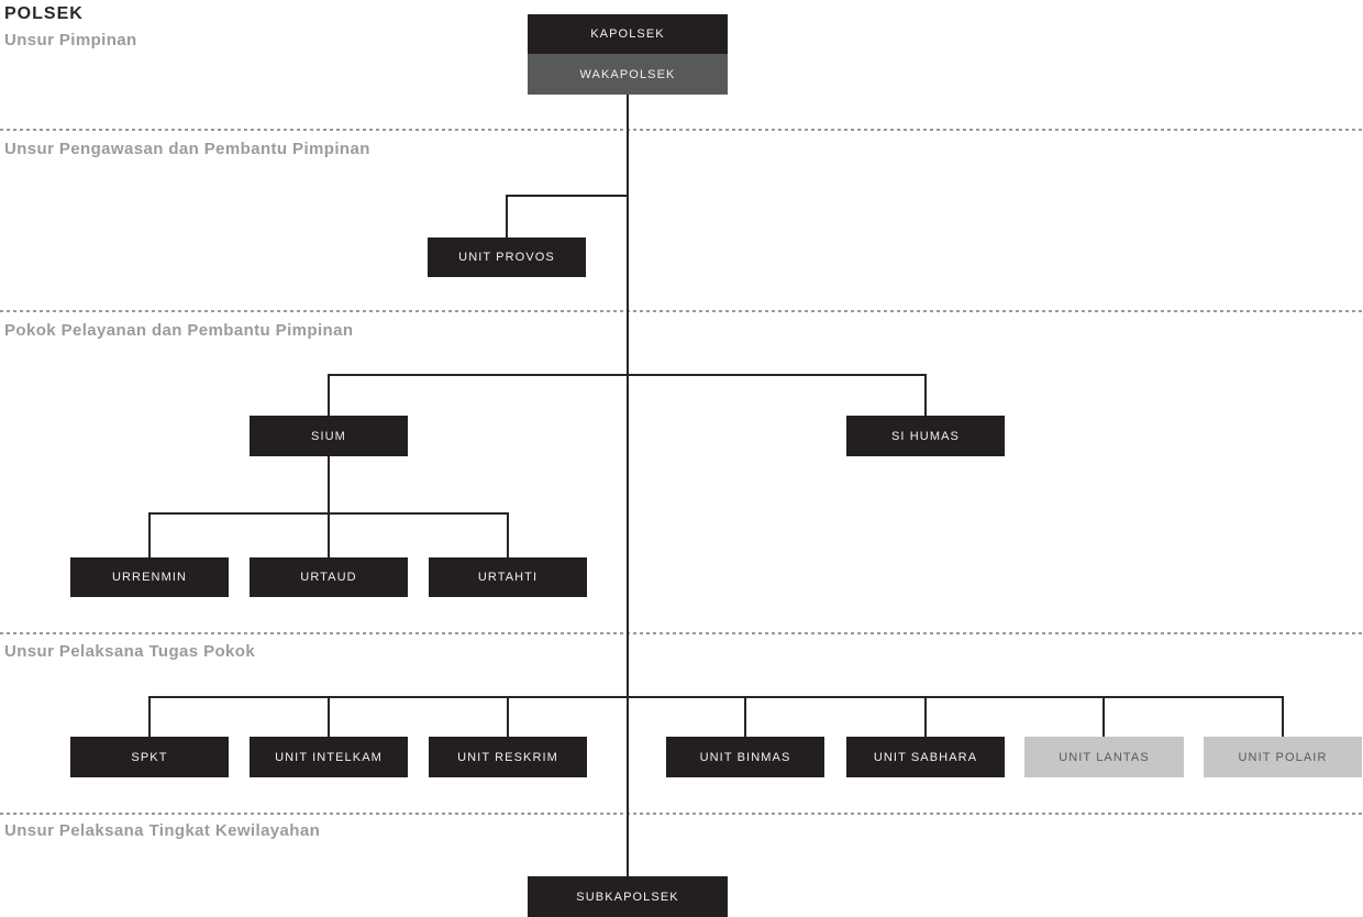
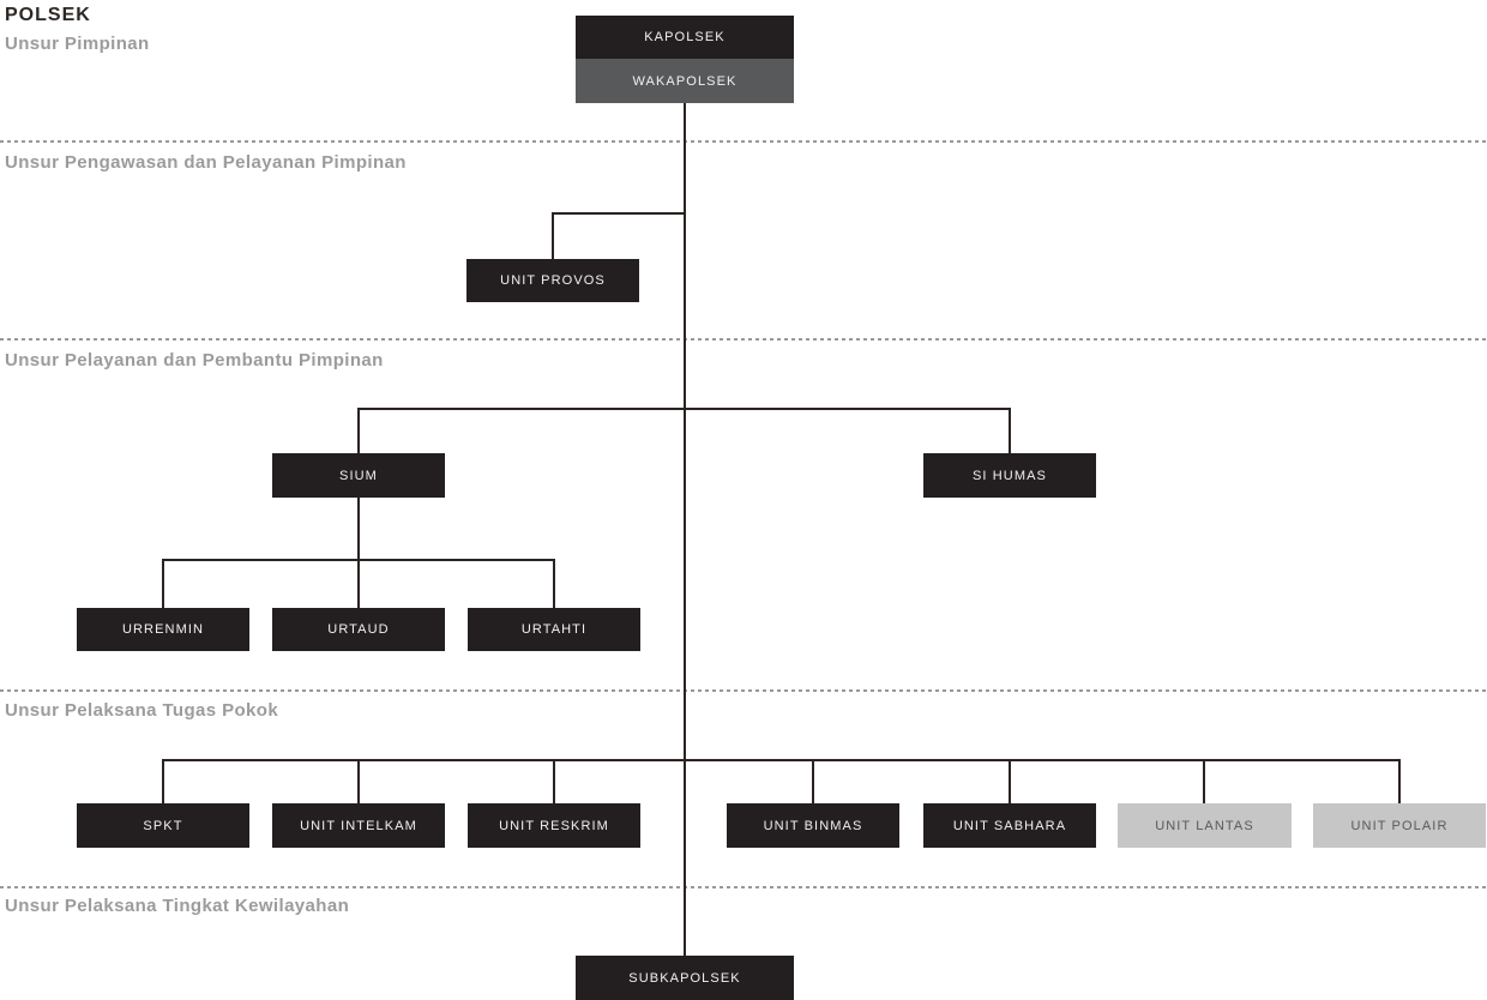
  POLSEK
  Unsur Pimpinan
- Unsur Pengawasan dan Pembantu Pimpinan
+ Unsur Pengawasan dan Pelayanan Pimpinan
- Pokok Pelayanan dan Pembantu Pimpinan
+ Unsur Pelayanan dan Pembantu Pimpinan
  Unsur Pelaksana Tugas Pokok
  Unsur Pelaksana Tingkat Kewilayahan
  KAPOLSEK
  WAKAPOLSEK
  UNIT PROVOS
  SIUM
  SI HUMAS
  URRENMIN
  URTAUD
  URTAHTI
  SPKT
  UNIT INTELKAM
  UNIT RESKRIM
  UNIT BINMAS
  UNIT SABHARA
  UNIT LANTAS
  UNIT POLAIR
  SUBKAPOLSEK
